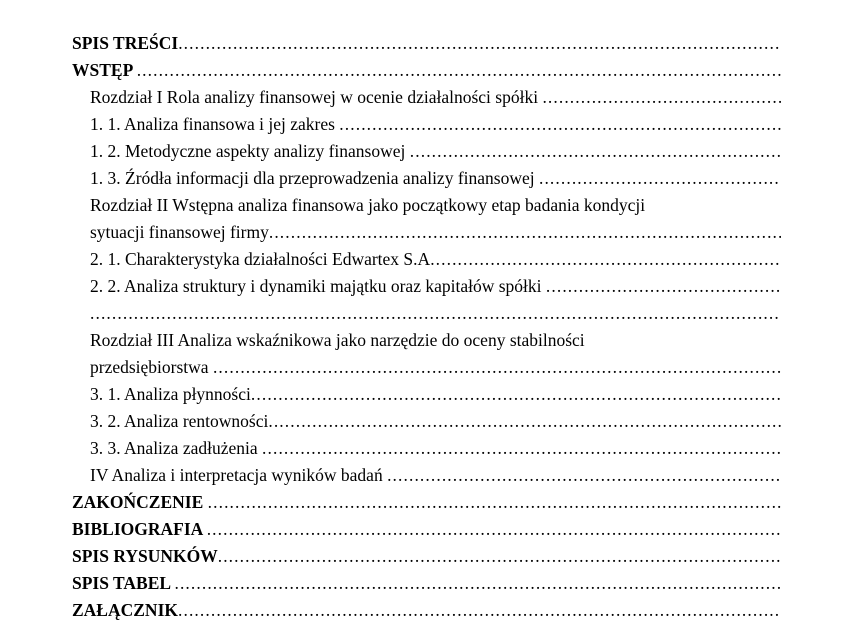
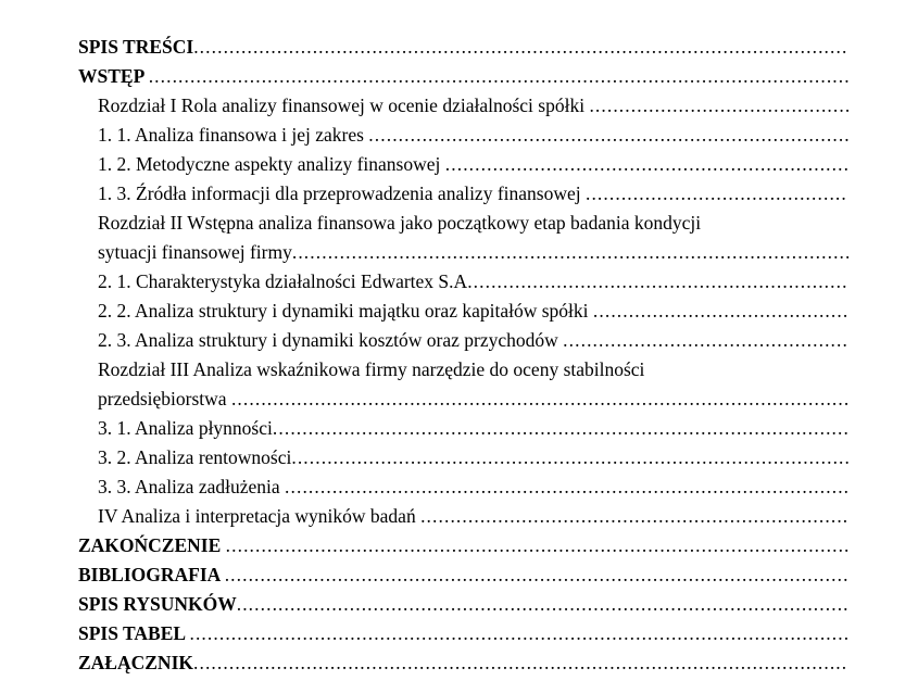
  SPIS TREŚCI
  WSTĘP
  Rozdział I Rola analizy finansowej w ocenie działalności spółki
  1. 1. Analiza finansowa i jej zakres
  1. 2. Metodyczne aspekty analizy finansowej
  1. 3. Źródła informacji dla przeprowadzenia analizy finansowej
  Rozdział II Wstępna analiza finansowa jako początkowy etap badania kondycji
  sytuacji finansowej firmy
  2. 1. Charakterystyka działalności Edwartex S.A
  2. 2. Analiza struktury i dynamiki majątku oraz kapitałów spółki
+ 2. 3. Analiza struktury i dynamiki kosztów oraz przychodów
- Rozdział III Analiza wskaźnikowa jako narzędzie do oceny stabilności
+ Rozdział III Analiza wskaźnikowa firmy narzędzie do oceny stabilności
  przedsiębiorstwa
  3. 1. Analiza płynności
  3. 2. Analiza rentowności
  3. 3. Analiza zadłużenia
  IV Analiza i interpretacja wyników badań
  ZAKOŃCZENIE
  BIBLIOGRAFIA
  SPIS RYSUNKÓW
  SPIS TABEL
  ZAŁĄCZNIK
